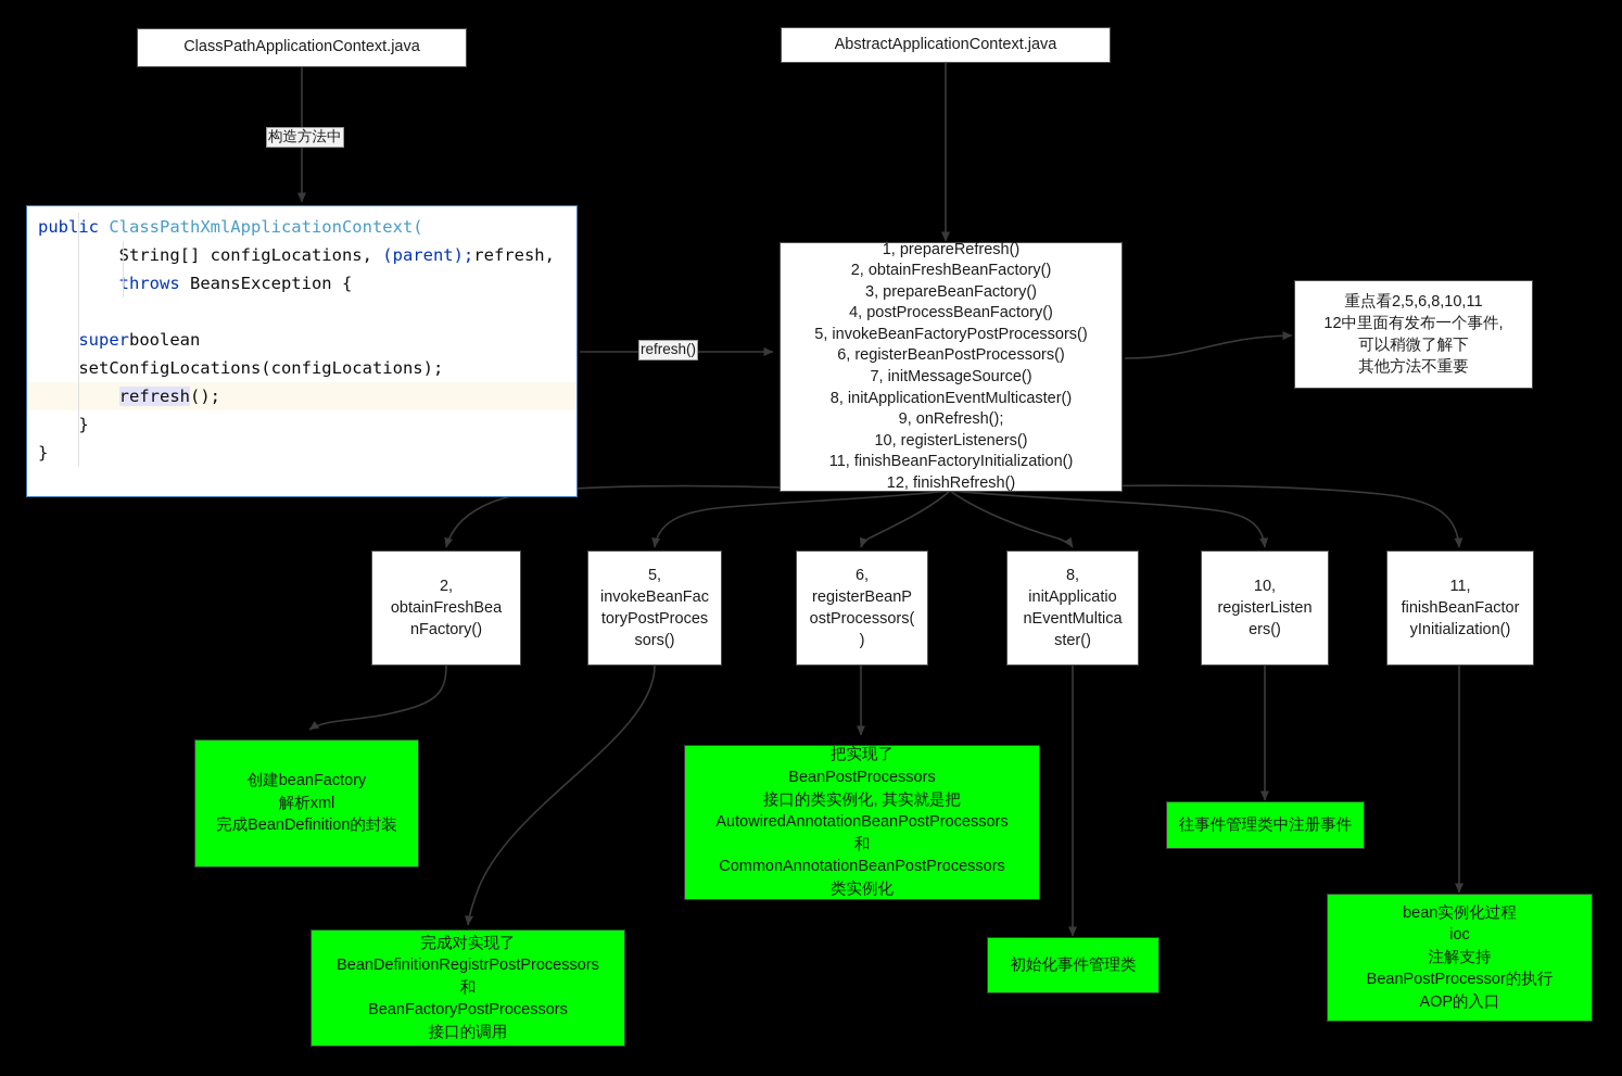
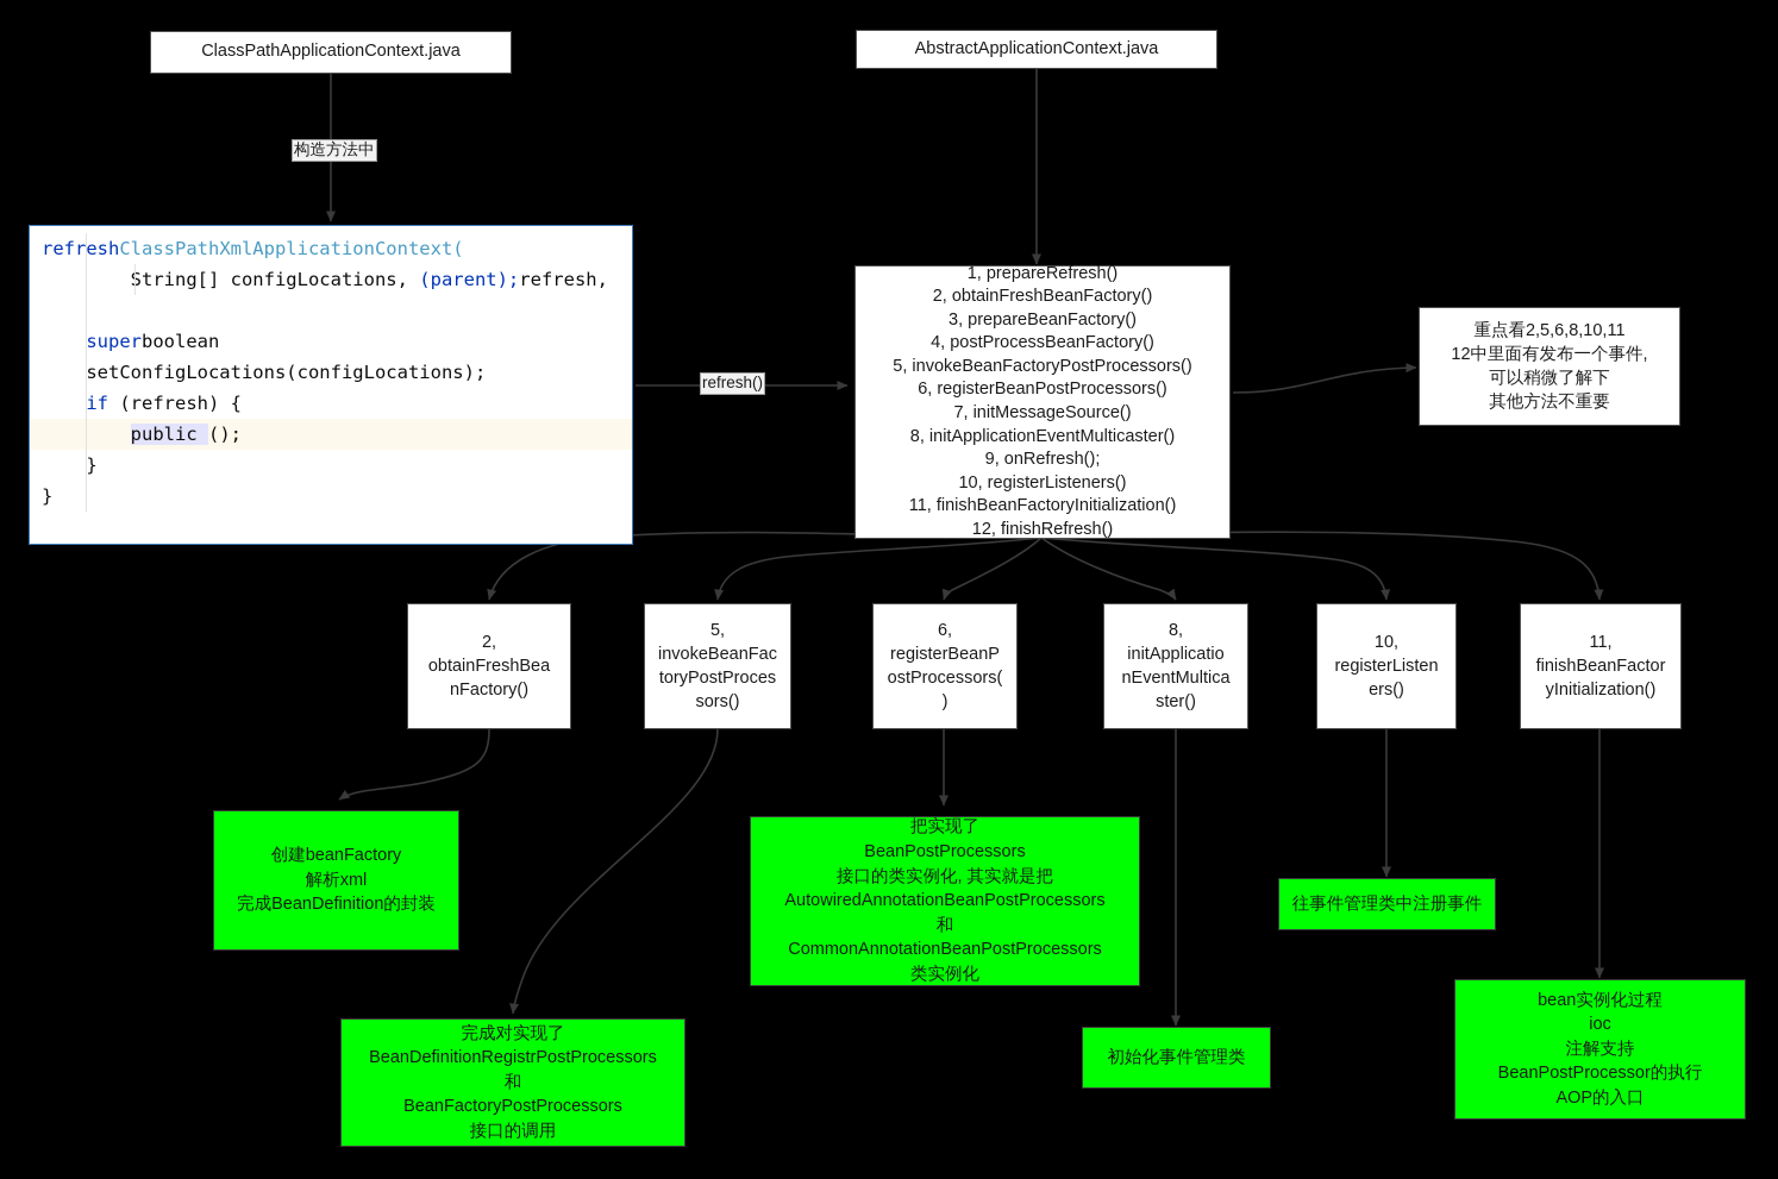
  ClassPathApplicationContext.java
  AbstractApplicationContext.java
  构造方法中
  refresh()
- public ClassPathXmlApplicationContext(
+ refreshClassPathXmlApplicationContext(
  String[] configLocations, (parent);refresh,
- throws BeansException {
  superboolean
  setConfigLocations(configLocations);
+ if (refresh) {
- refresh();
+ public ();
  }
  }
  1, prepareRefresh()
  2, obtainFreshBeanFactory()
  3, prepareBeanFactory()
  4, postProcessBeanFactory()
  5, invokeBeanFactoryPostProcessors()
  6, registerBeanPostProcessors()
  7, initMessageSource()
  8, initApplicationEventMulticaster()
  9, onRefresh();
  10, registerListeners()
  11, finishBeanFactoryInitialization()
  12, finishRefresh()
  重点看2,5,6,8,10,11
  12中里面有发布一个事件,
  可以稍微了解下
  其他方法不重要
  2,
  obtainFreshBea
  nFactory()
  5,
  invokeBeanFac
  toryPostProces
  sors()
  6,
  registerBeanP
  ostProcessors(
  )
  8,
  initApplicatio
  nEventMultica
  ster()
  10,
  registerListen
  ers()
  11,
  finishBeanFactor
  yInitialization()
  创建beanFactory
  解析xml
  完成BeanDefinition的封装
  把实现了
  BeanPostProcessors
  接口的类实例化, 其实就是把
  AutowiredAnnotationBeanPostProcessors
  和
  CommonAnnotationBeanPostProcessors
  类实例化
  往事件管理类中注册事件
  完成对实现了
  BeanDefinitionRegistrPostProcessors
  和
  BeanFactoryPostProcessors
  接口的调用
  初始化事件管理类
  bean实例化过程
  ioc
  注解支持
  BeanPostProcessor的执行
  AOP的入口
